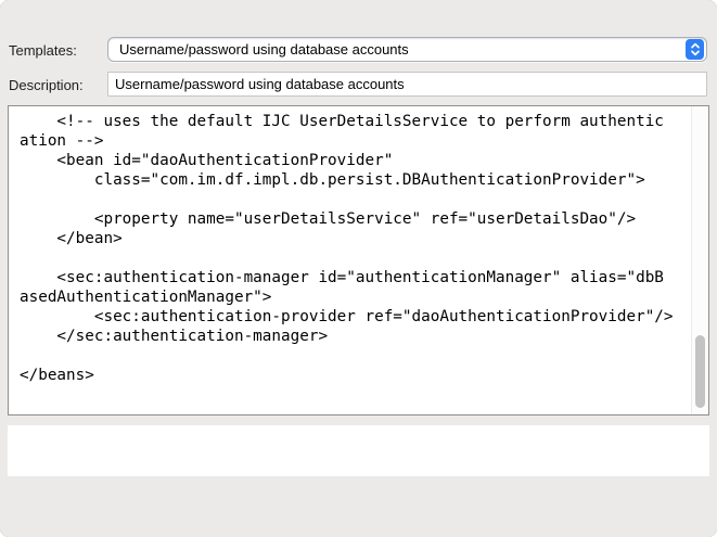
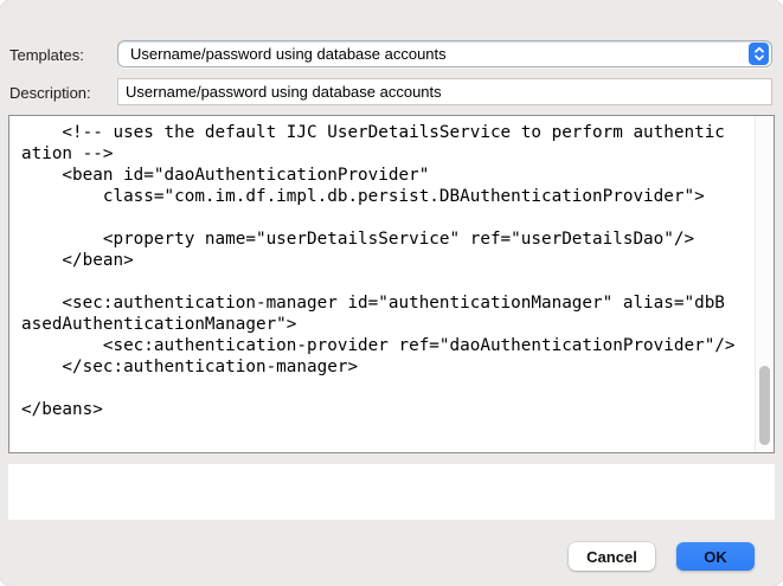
  Templates:
  Username/password using database accounts
  Description:
  Username/password using database accounts
  <!-- uses the default IJC UserDetailsService to perform authentic
  ation -->
  <bean id="daoAuthenticationProvider"
  class="com.im.df.impl.db.persist.DBAuthenticationProvider">
  <property name="userDetailsService" ref="userDetailsDao"/>
  </bean>
  <sec:authentication-manager id="authenticationManager" alias="dbB
  asedAuthenticationManager">
  <sec:authentication-provider ref="daoAuthenticationProvider"/>
  </sec:authentication-manager>
  </beans>
+ Cancel
+ OK
